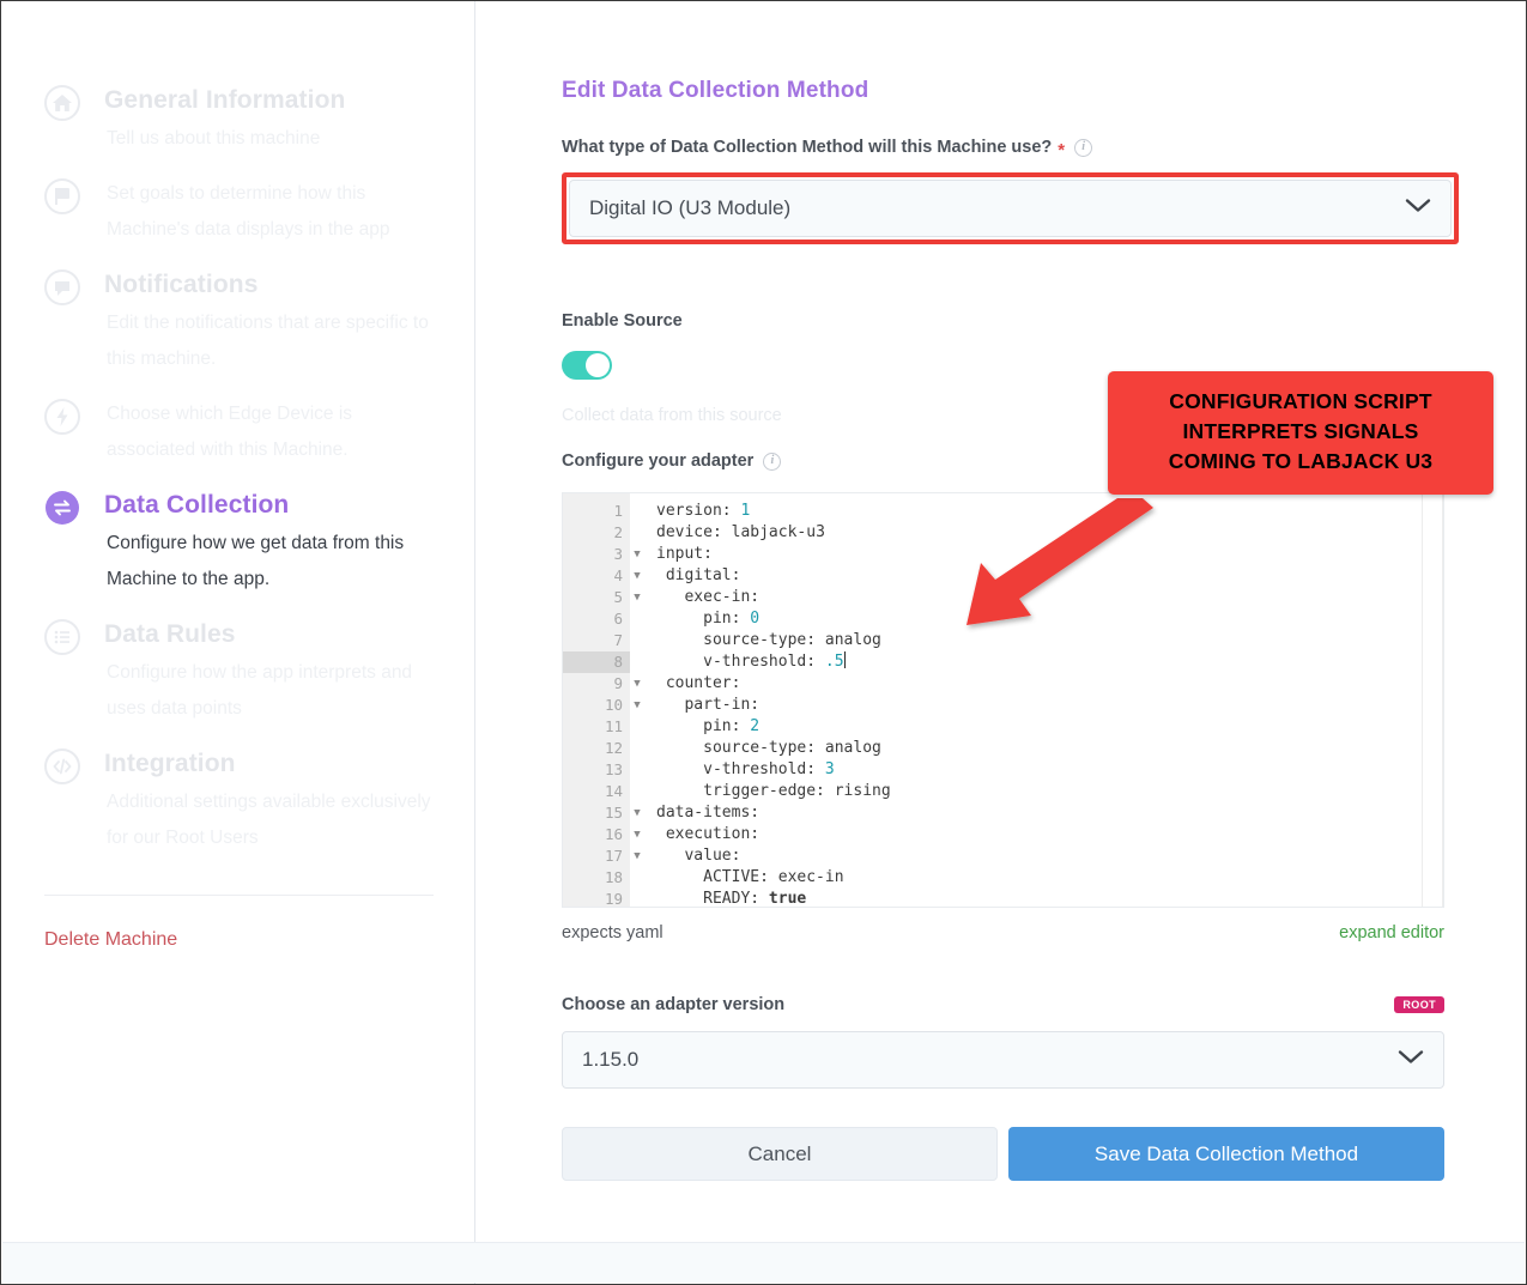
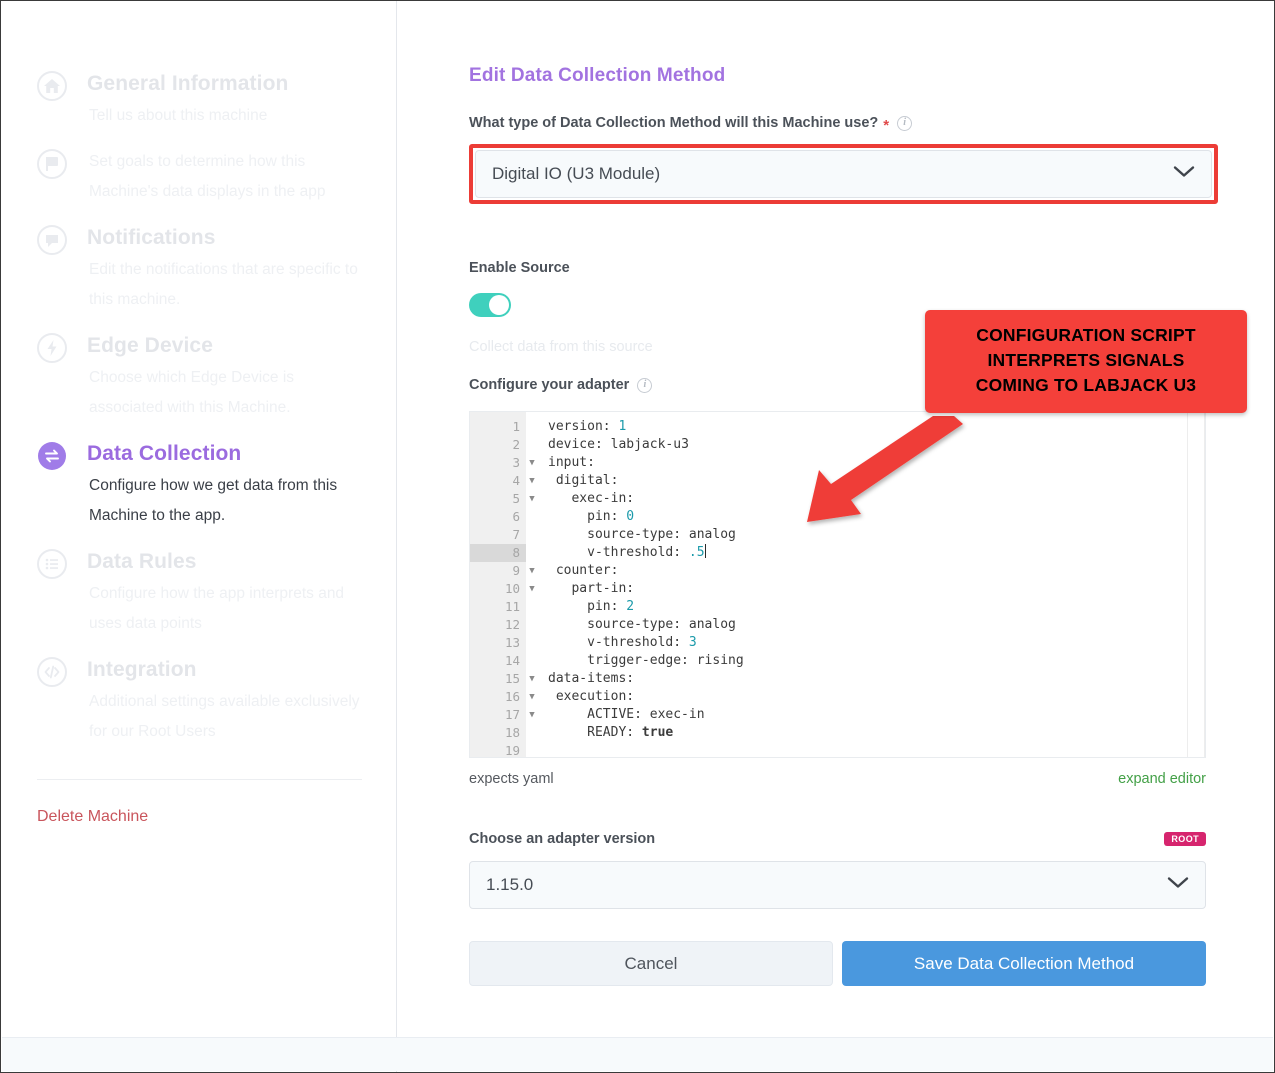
  General Information
  Notifications
+ Edge Device
  Data Collection
  Configure how we get data from this Machine to the app.
  Data Rules
  Integration
  Delete Machine
  Edit Data Collection Method
  What type of Data Collection Method will this Machine use?
  *
  i
  Digital IO (U3 Module)
  Enable Source
  Collect data from this source
  Configure your adapter
  i
  1
  2
  3
  ▼
  4
  ▼
  5
  ▼
  6
  7
  8
  9
  ▼
  10
  ▼
  11
  12
  13
  14
  15
  ▼
  16
  ▼
  17
  ▼
  18
  19
  version: 1
  device: labjack-u3
  input:
  digital:
  exec-in:
  pin: 0
  source-type: analog
  v-threshold: .5
  counter:
  part-in:
  pin: 2
  source-type: analog
  v-threshold: 3
  trigger-edge: rising
  data-items:
  execution:
- value:
  ACTIVE: exec-in
  READY: true
  expects yaml
  expand editor
  Choose an adapter version
  ROOT
  1.15.0
  Cancel
  Save Data Collection Method
  CONFIGURATION SCRIPT
  INTERPRETS SIGNALS
  COMING TO LABJACK U3
